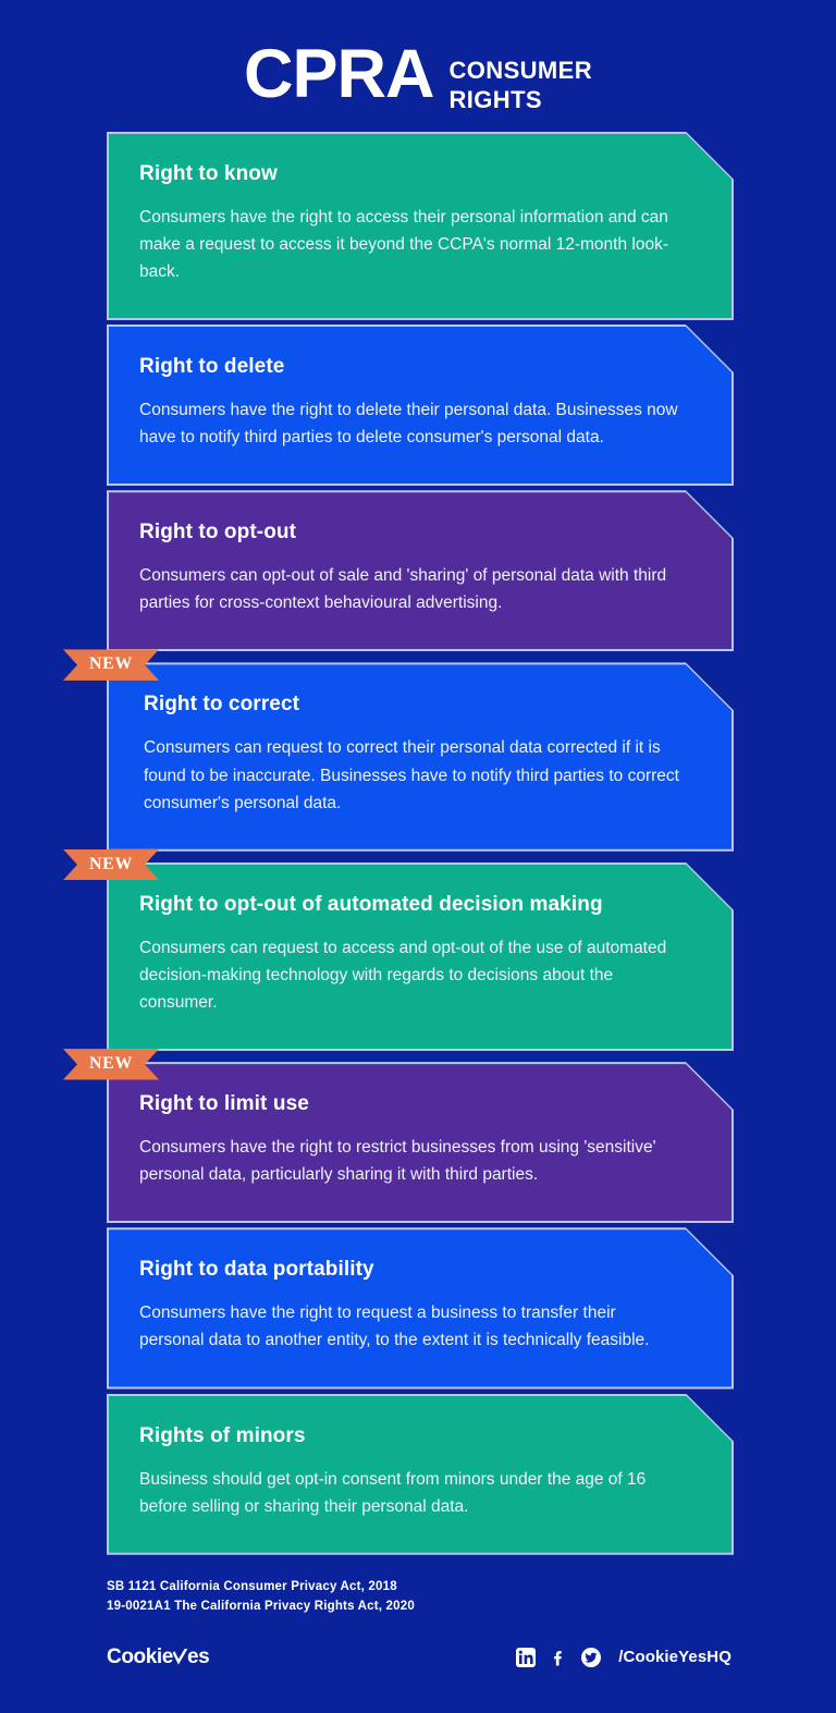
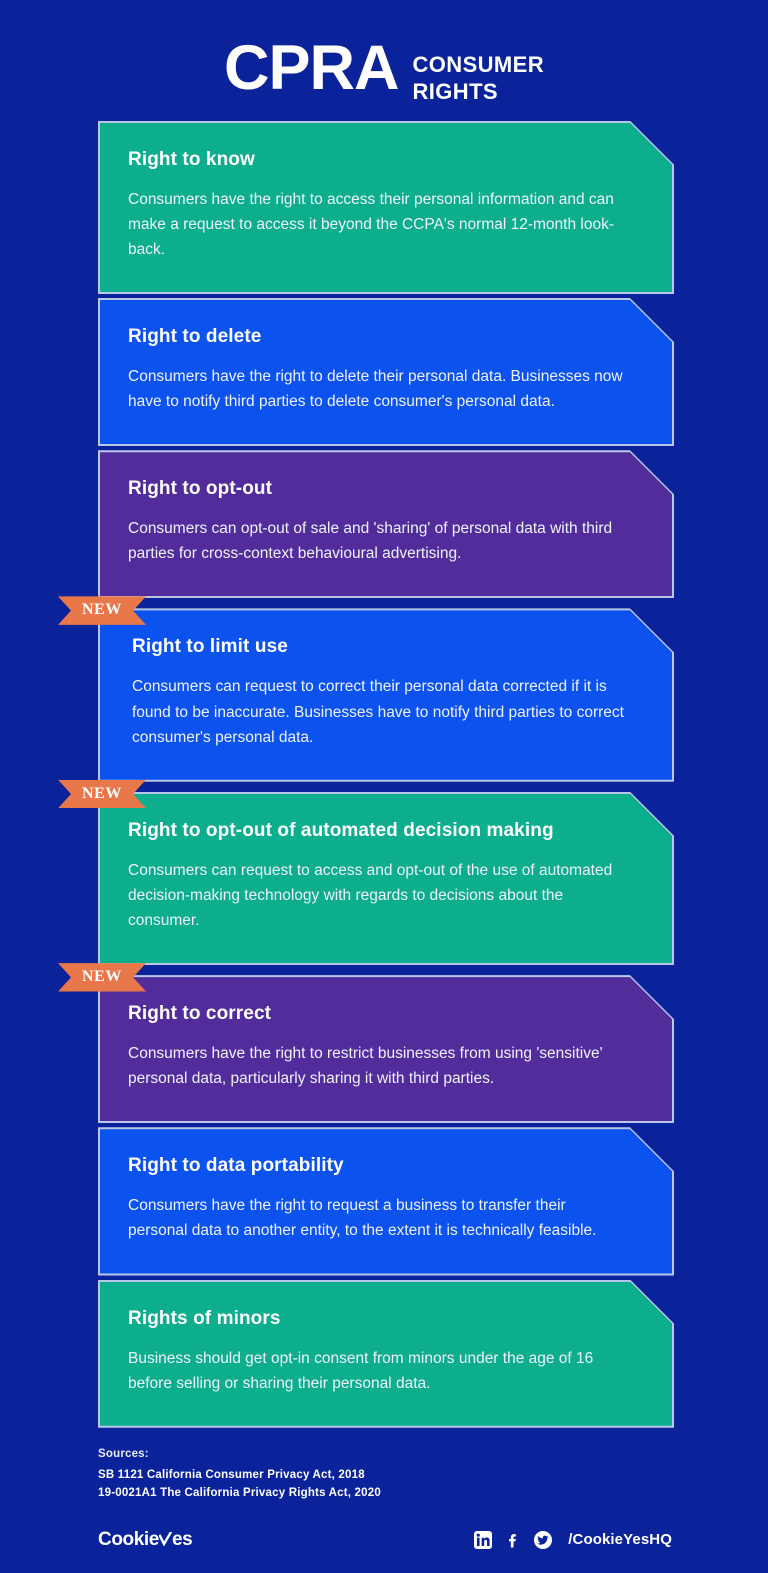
  CPRA
  CONSUMER
  RIGHTS
  Right to know
  Consumers have the right to access their personal information and can make a request to access it beyond the CCPA's normal 12-month look-back.
  Right to delete
  Consumers have the right to delete their personal data. Businesses now have to notify third parties to delete consumer's personal data.
  Right to opt-out
  Consumers can opt-out of sale and 'sharing' of personal data with third parties for cross-context behavioural advertising.
  NEW
- Right to correct
+ Right to limit use
  Consumers can request to correct their personal data corrected if it is found to be inaccurate. Businesses have to notify third parties to correct consumer's personal data.
  NEW
  Right to opt-out of automated decision making
  Consumers can request to access and opt-out of the use of automated decision-making technology with regards to decisions about the consumer.
  NEW
- Right to limit use
+ Right to correct
  Consumers have the right to restrict businesses from using 'sensitive' personal data, particularly sharing it with third parties.
  Right to data portability
  Consumers have the right to request a business to transfer their personal data to another entity, to the extent it is technically feasible.
  Rights of minors
  Business should get opt-in consent from minors under the age of 16 before selling or sharing their personal data.
+ Sources:
  SB 1121 California Consumer Privacy Act, 2018
  19-0021A1 The California Privacy Rights Act, 2020
  Cookie
  es
  /CookieYesHQ
